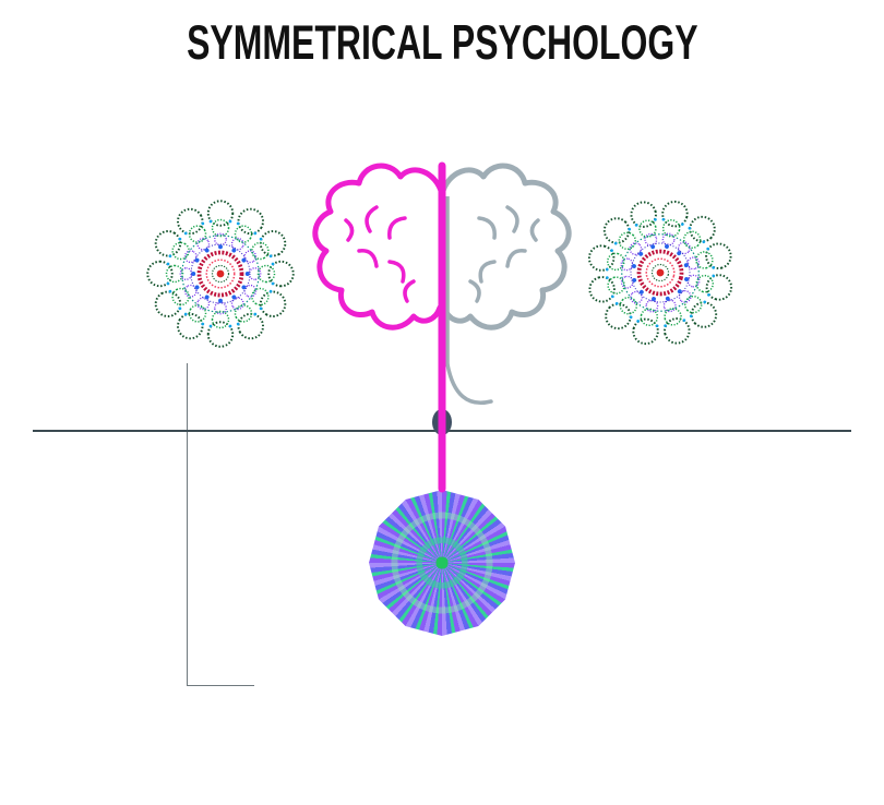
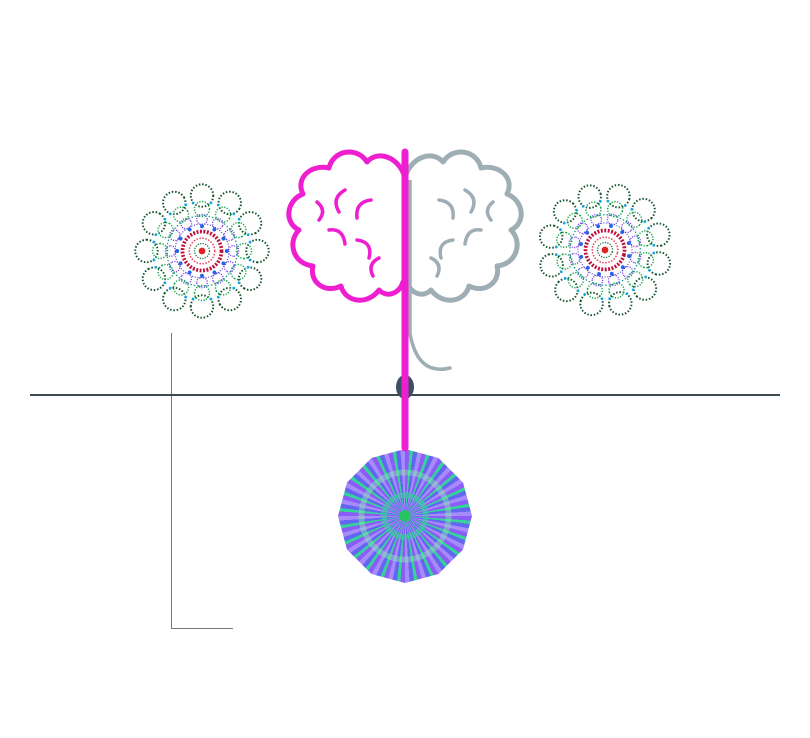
- SYMMETRICAL PSYCHOLOGY
